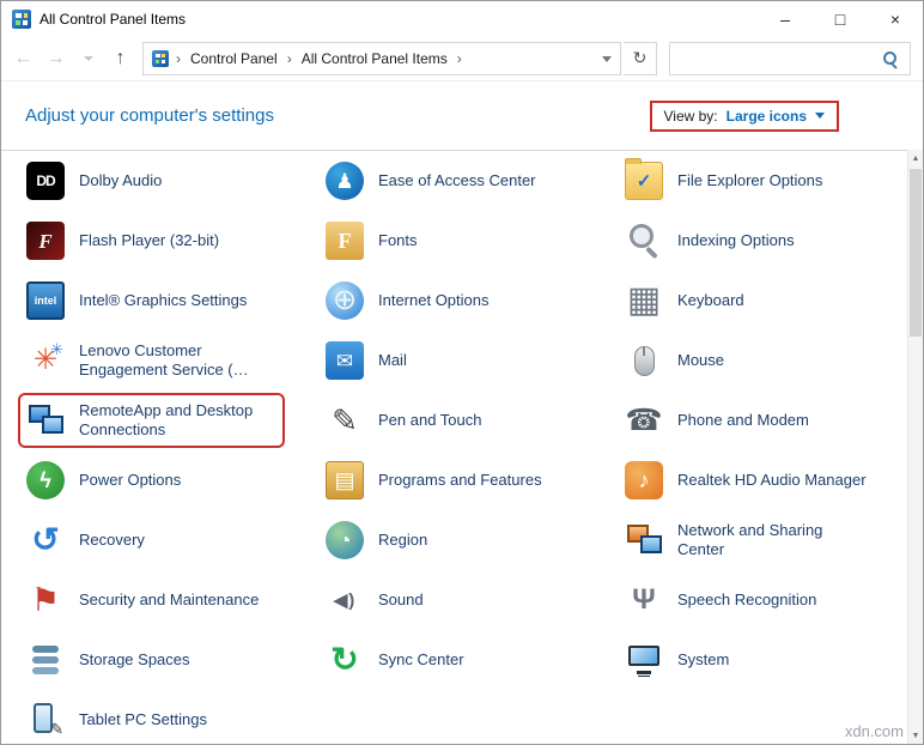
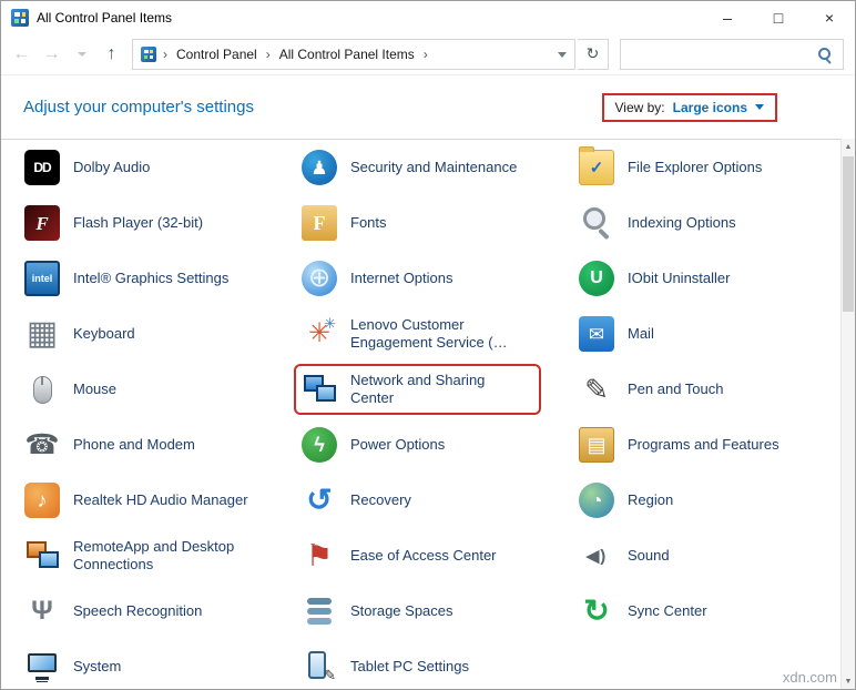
  All Control Panel Items
  –
  □
  ×
  ›
  Control Panel
  ›
  All Control Panel Items
  ›
  Adjust your computer's settings
  View by:
  Large icons
  Dolby Audio
- Ease of Access Center
+ Security and Maintenance
  File Explorer Options
  Flash Player (32-bit)
  Fonts
  Indexing Options
  Intel® Graphics Settings
  Internet Options
+ IObit Uninstaller
  Keyboard
  Lenovo Customer Engagement Service (…
  Mail
  Mouse
- RemoteApp and Desktop Connections
+ Network and Sharing Center
  Pen and Touch
  Phone and Modem
  Power Options
  Programs and Features
  Realtek HD Audio Manager
  Recovery
  Region
- Network and Sharing Center
+ RemoteApp and Desktop Connections
- Security and Maintenance
+ Ease of Access Center
  Sound
  Speech Recognition
  Storage Spaces
  Sync Center
  System
  Tablet PC Settings
  xdn.com
